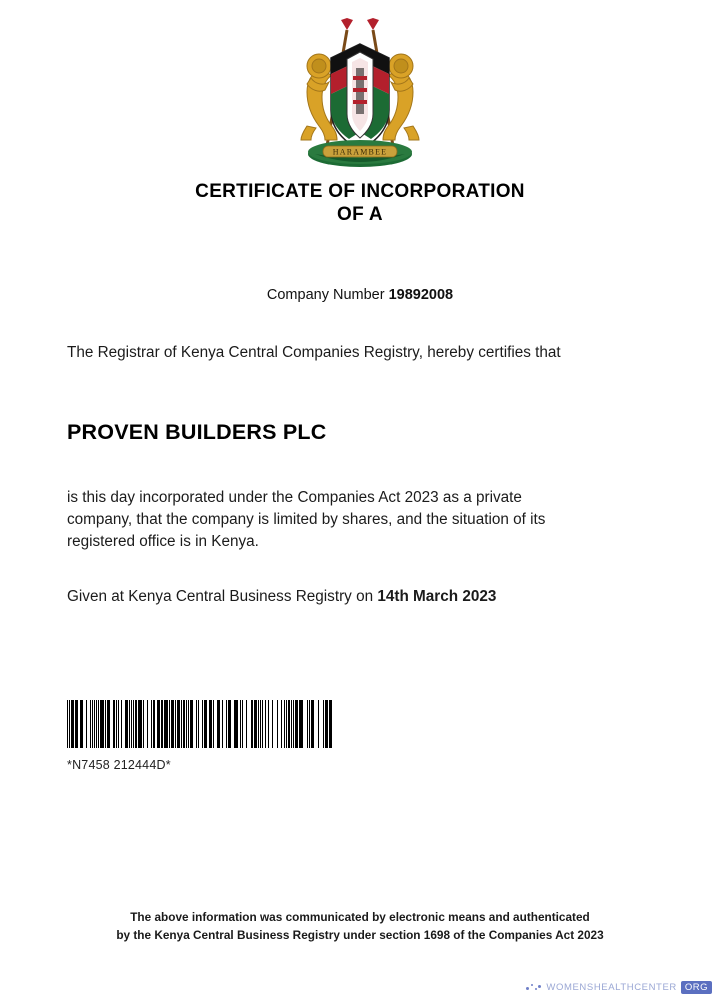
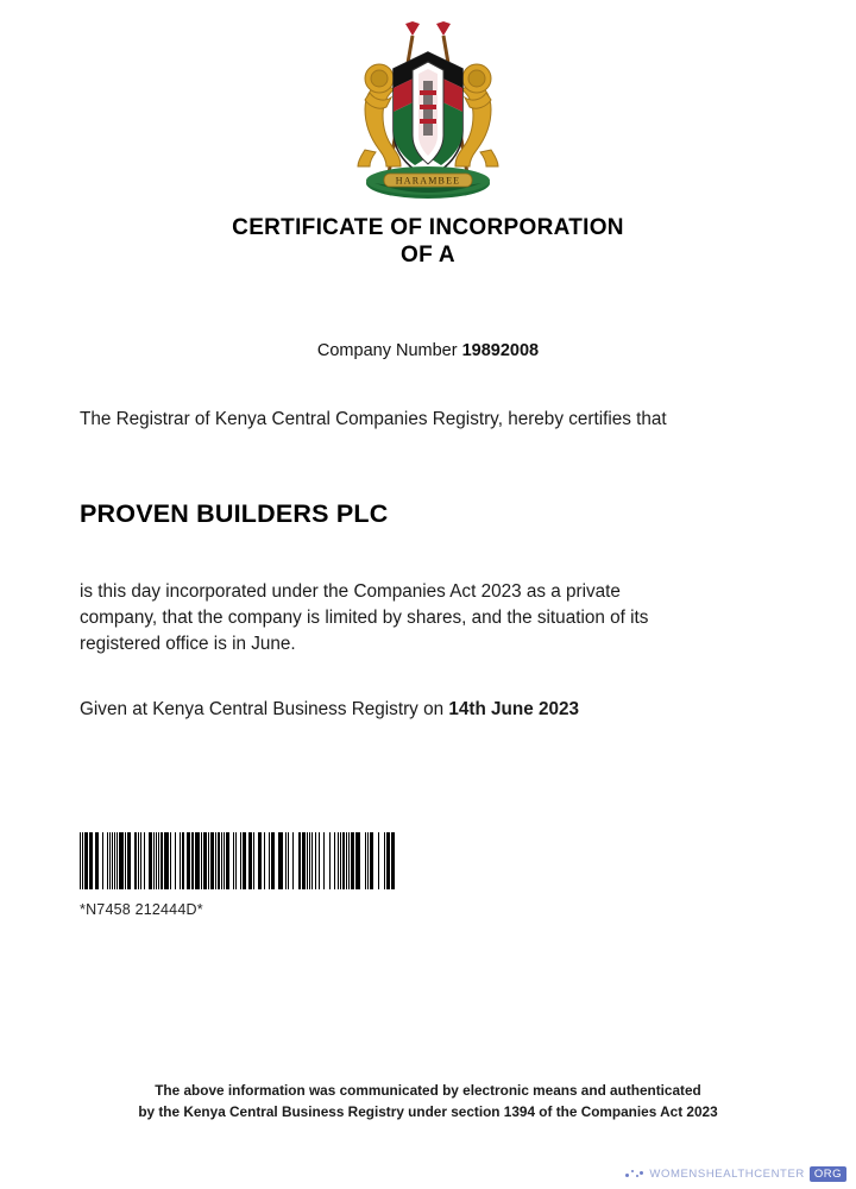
  HARAMBEE
  CERTIFICATE OF INCORPORATION
  OF A
  Company Number 19892008
  The Registrar of Kenya Central Companies Registry, hereby certifies that
  PROVEN BUILDERS PLC
- is this day incorporated under the Companies Act 2023 as a private company, that the company is limited by shares, and the situation of its registered office is in Kenya.
+ is this day incorporated under the Companies Act 2023 as a private company, that the company is limited by shares, and the situation of its registered office is in June.
- Given at Kenya Central Business Registry on 14th March 2023
+ Given at Kenya Central Business Registry on 14th June 2023
  *N7458 212444D*
  The above information was communicated by electronic means and authenticated
- by the Kenya Central Business Registry under section 1698 of the Companies Act 2023
+ by the Kenya Central Business Registry under section 1394 of the Companies Act 2023
  WOMENSHEALTHCENTER
  ORG
